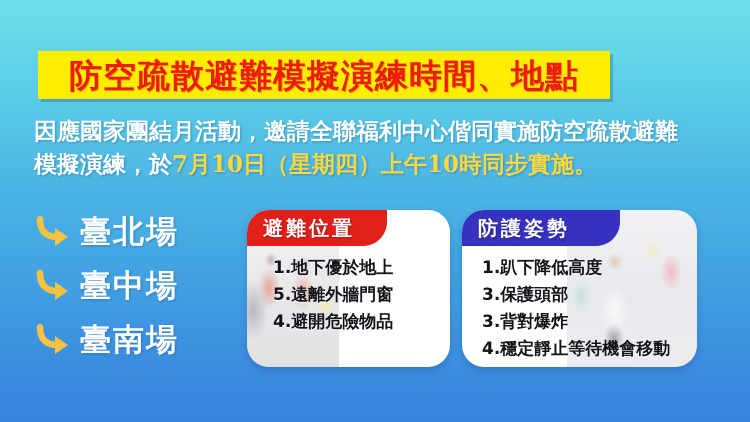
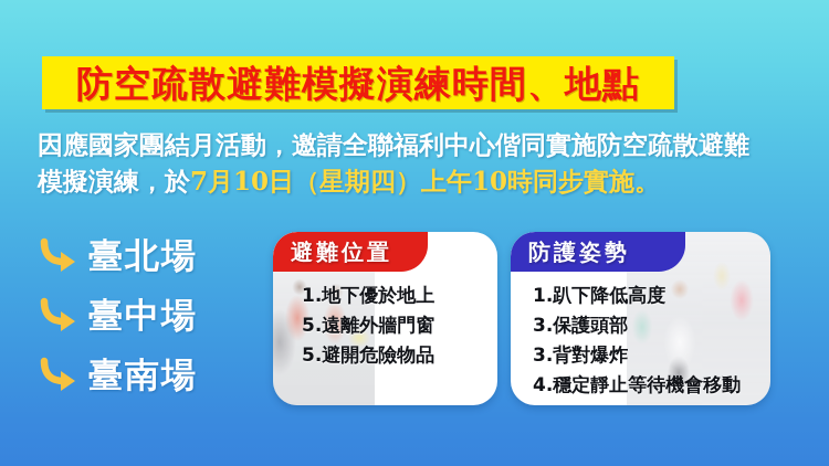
  防空疏散避難模擬演練時間、地點
  因應國家團結月活動，邀請全聯福利中心偕同實施防空疏散避難
  模擬演練，於7月10日（星期四）上午10時同步實施。
  臺北場
  臺中場
  臺南場
  避難位置
  1.地下優於地上
  5.遠離外牆門窗
- 4.避開危險物品
+ 5.避開危險物品
  防護姿勢
  1.趴下降低高度
  3.保護頭部
  3.背對爆炸
  4.穩定靜止等待機會移動
